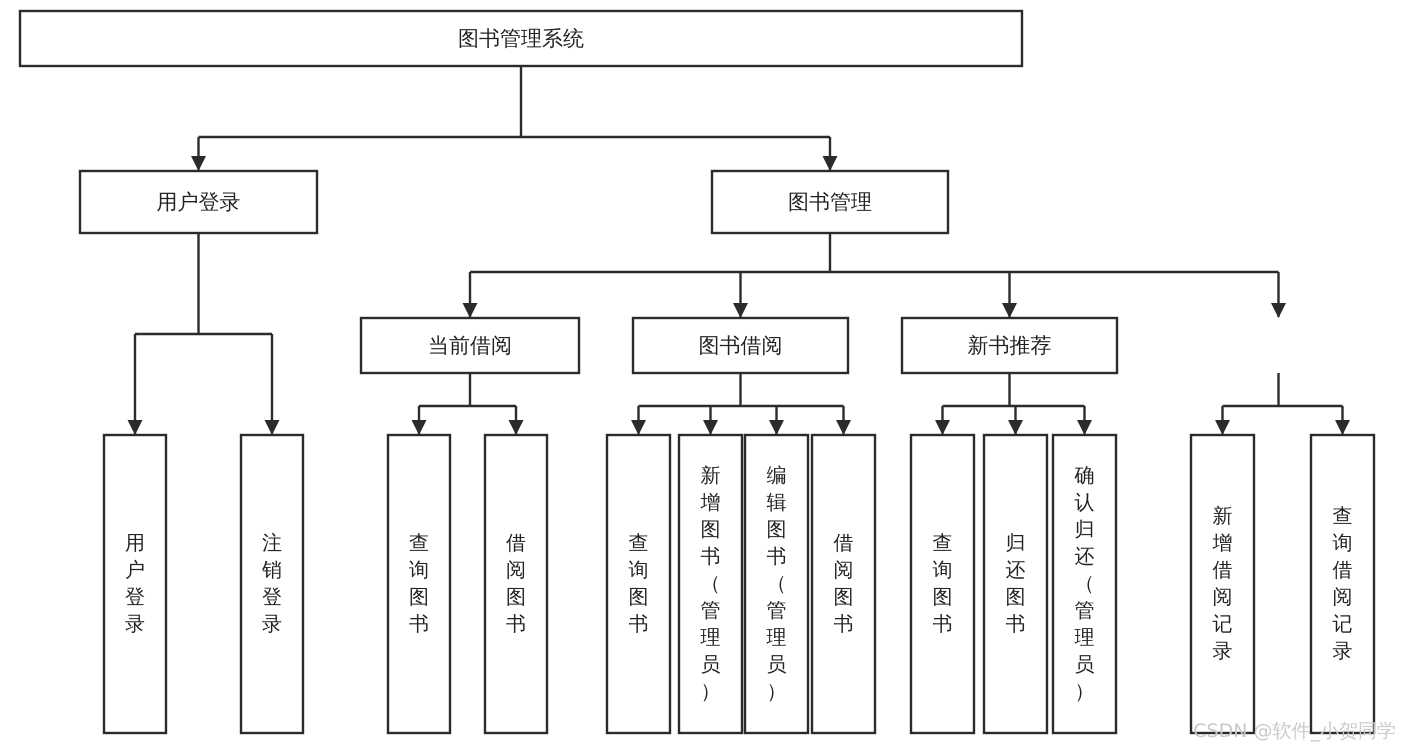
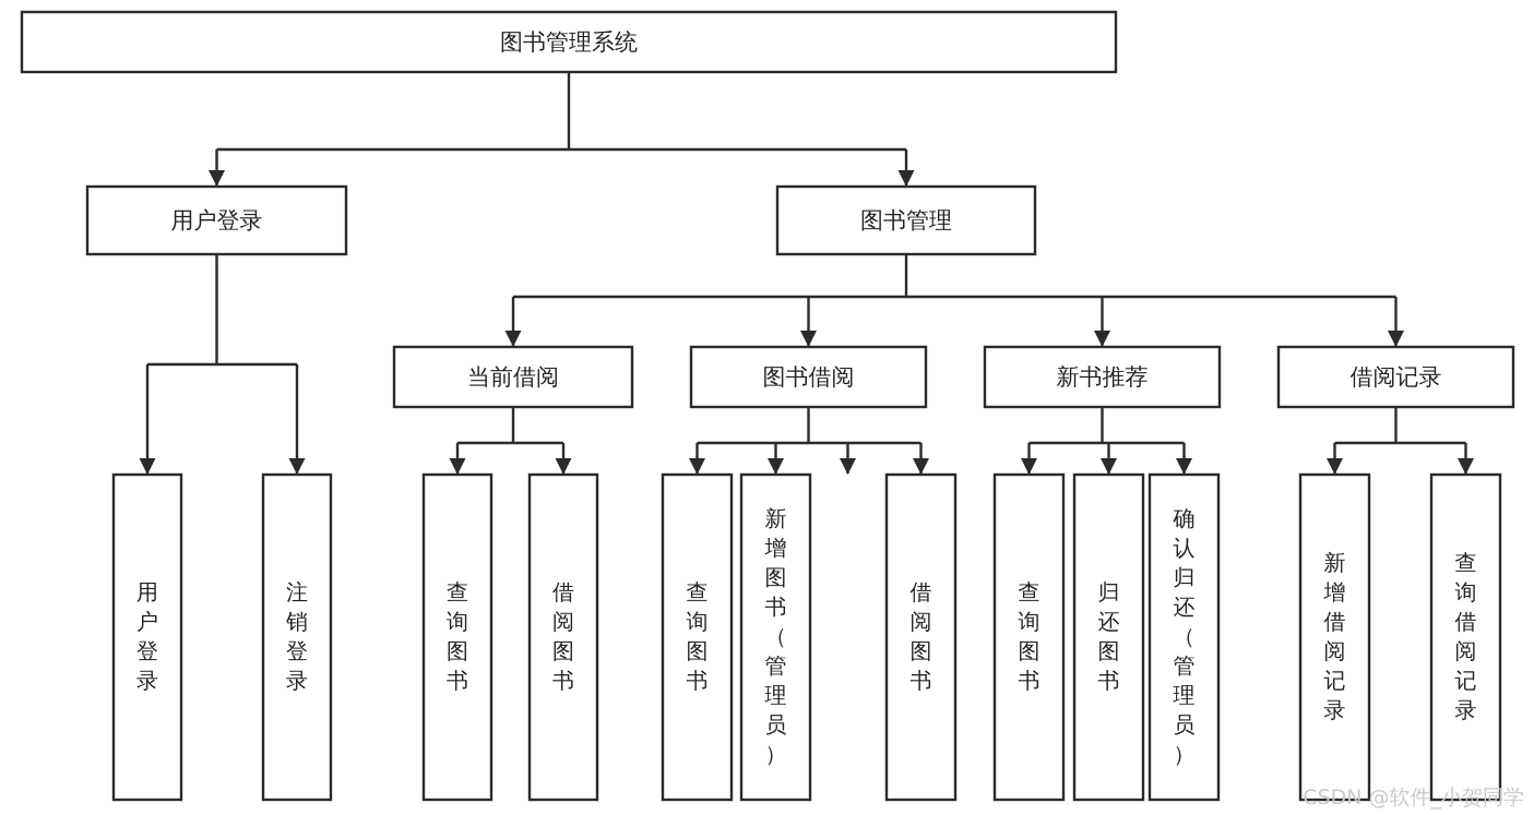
  图书管理系统
  用户登录
  图书管理
  当前借阅
  图书借阅
  新书推荐
+ 借阅记录
  用户登录
  注销登录
  查询图书
  借阅图书
  查询图书
  新增图书（管理员）
- 编辑图书（管理员）
  借阅图书
  查询图书
  归还图书
  确认归还（管理员）
  新增借阅记录
  查询借阅记录
  CSDN @软件_小贺同学
